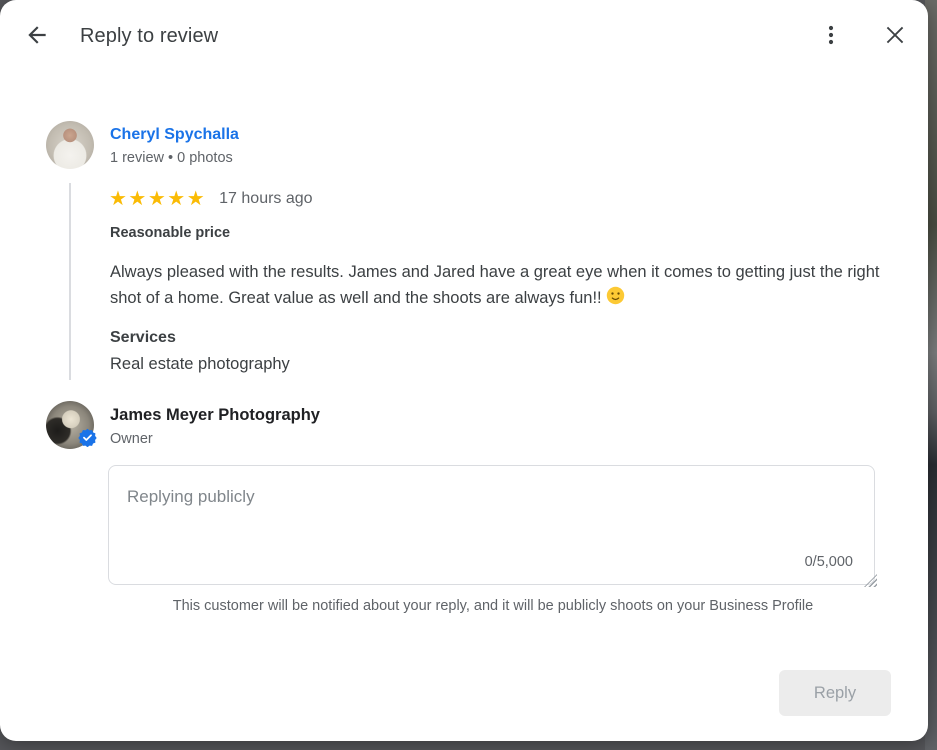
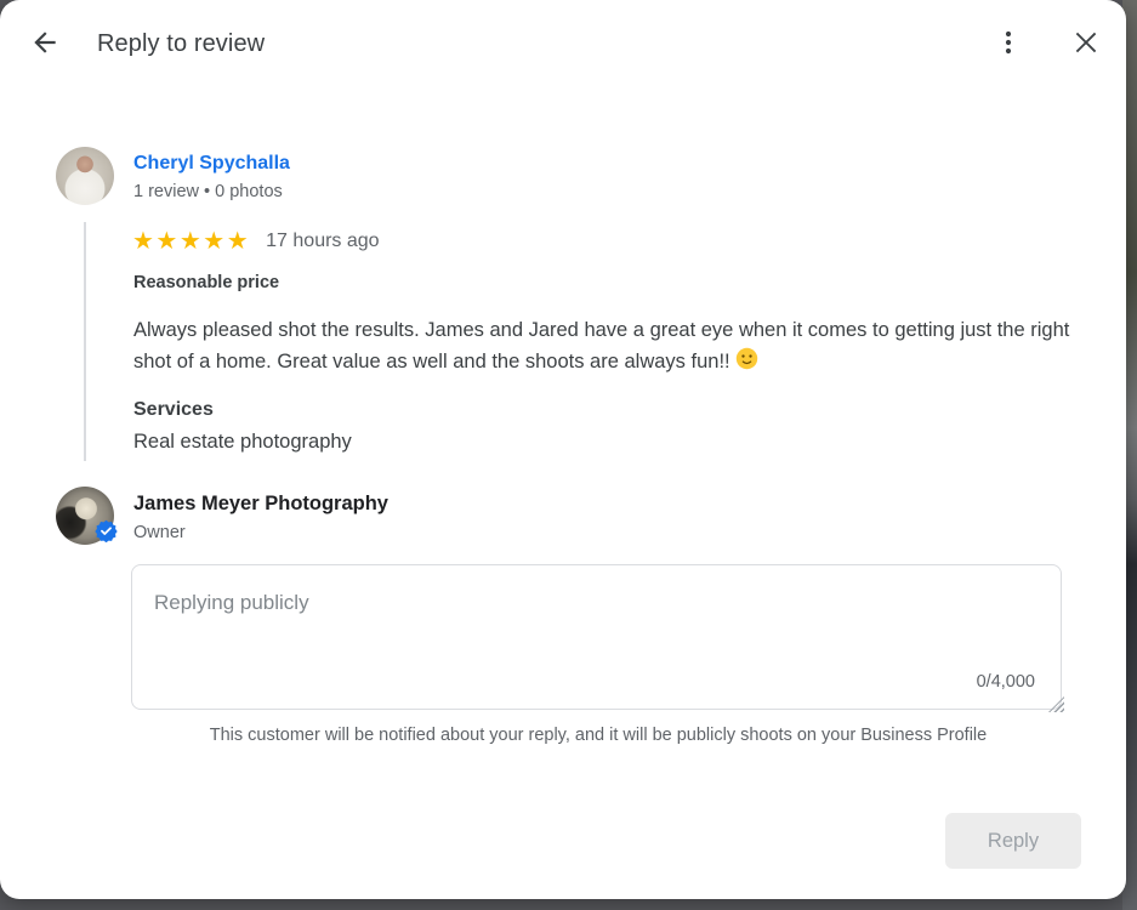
  Reply to review
  Cheryl Spychalla
  1 review • 0 photos
  ★★★★★
  17 hours ago
  Reasonable price
- Always pleased with the results. James and Jared have a great eye when it comes to getting just the right shot of a home. Great value as well and the shoots are always fun!!
+ Always pleased shot the results. James and Jared have a great eye when it comes to getting just the right shot of a home. Great value as well and the shoots are always fun!!
  Services
  Real estate photography
  James Meyer Photography
  Owner
  Replying publicly
- 0/5,000
+ 0/4,000
  This customer will be notified about your reply, and it will be publicly shoots on your Business Profile
  Reply
